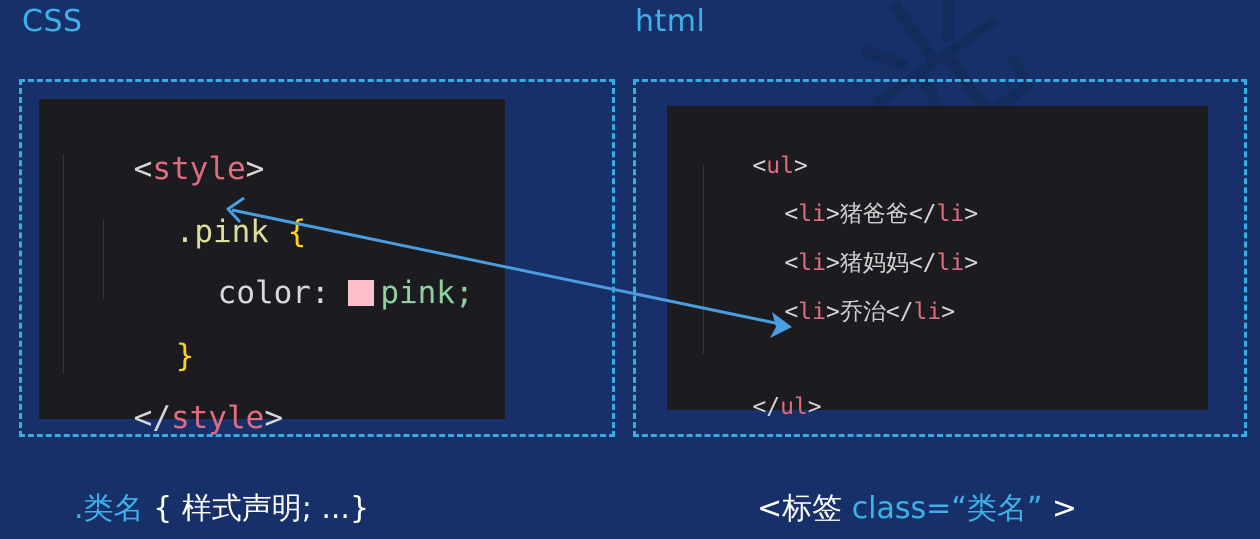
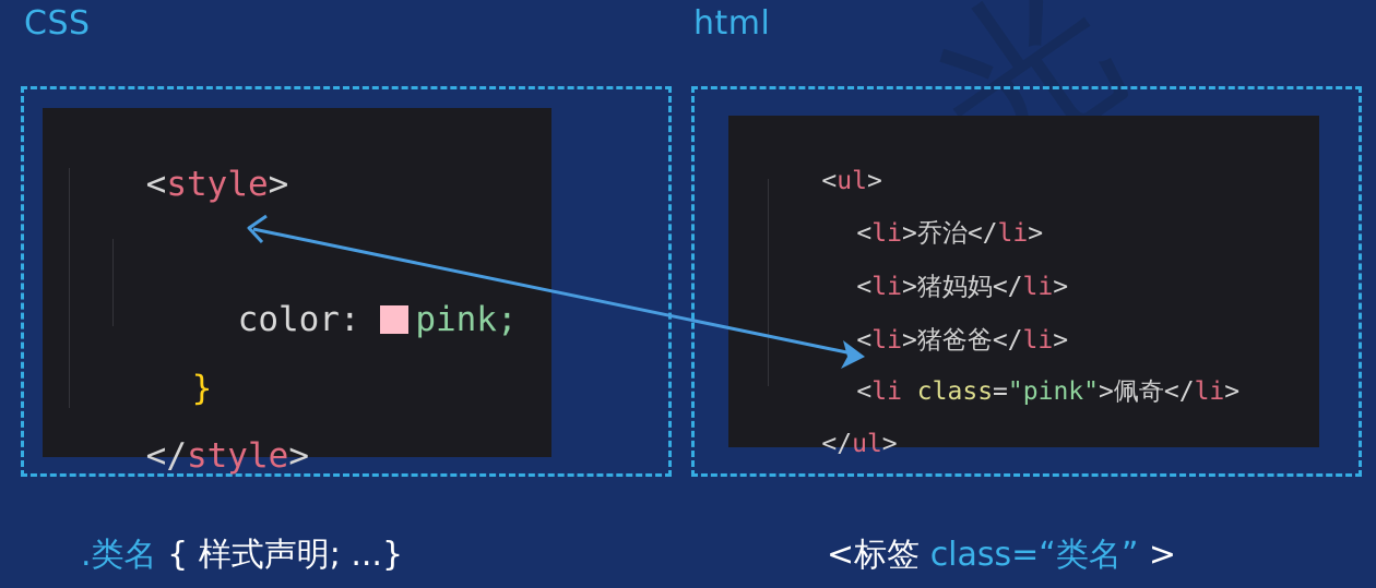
  CSS
  html
  <style>
- .pink {
  color: pink;
  }
  </style>
  <ul>
- <li>猪爸爸</li>
+ <li>乔治</li>
  <li>猪妈妈</li>
- <li>乔治</li>
+ <li>猪爸爸</li>
+ <li class="pink">佩奇</li>
  </ul>
  .类名 { 样式声明; ...}
  <标签 class=“类名” >
